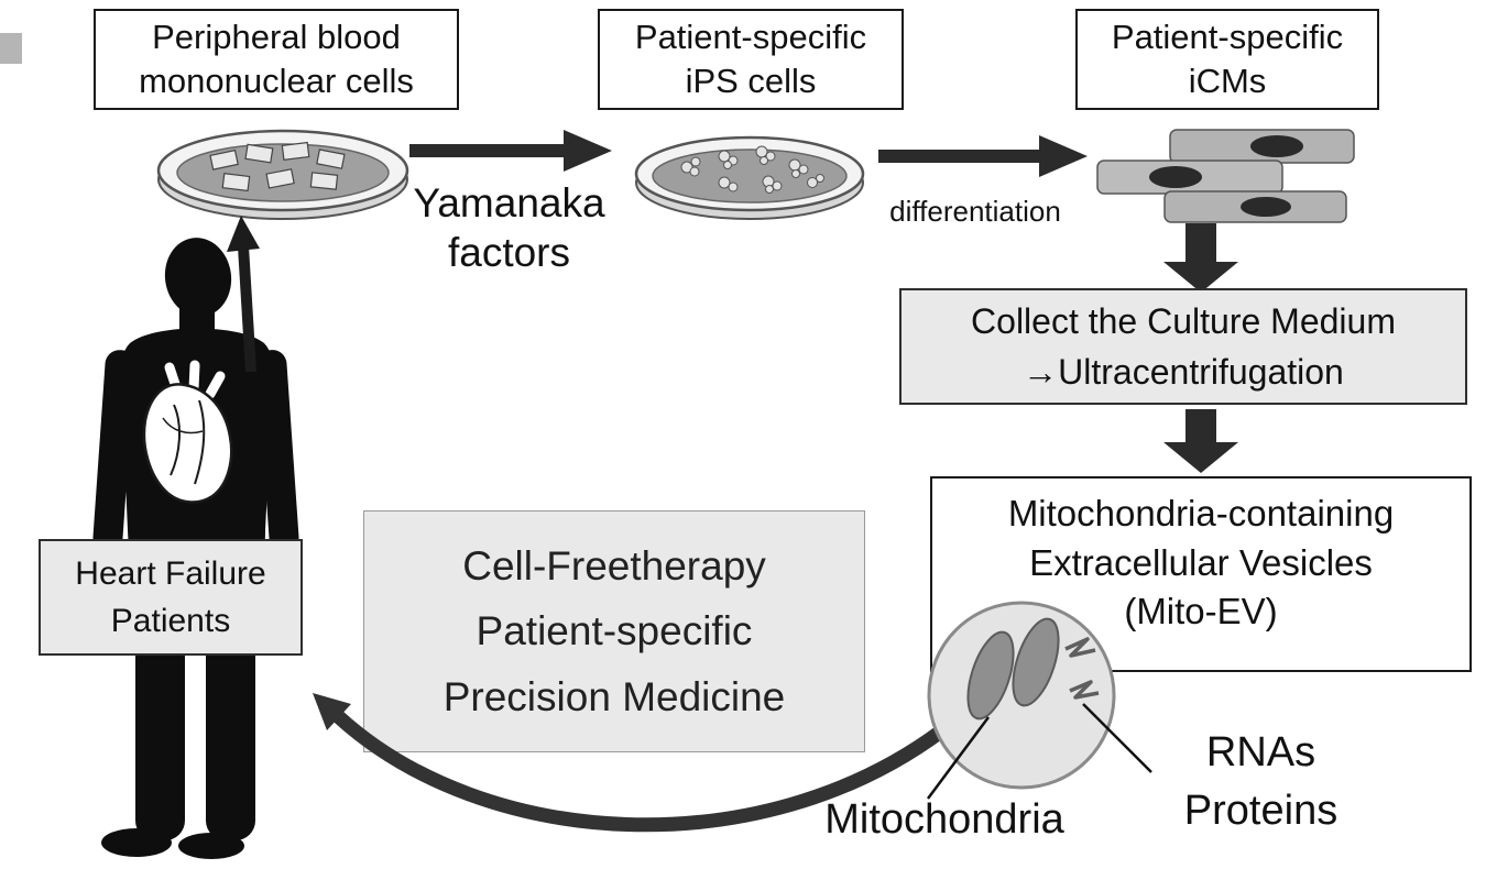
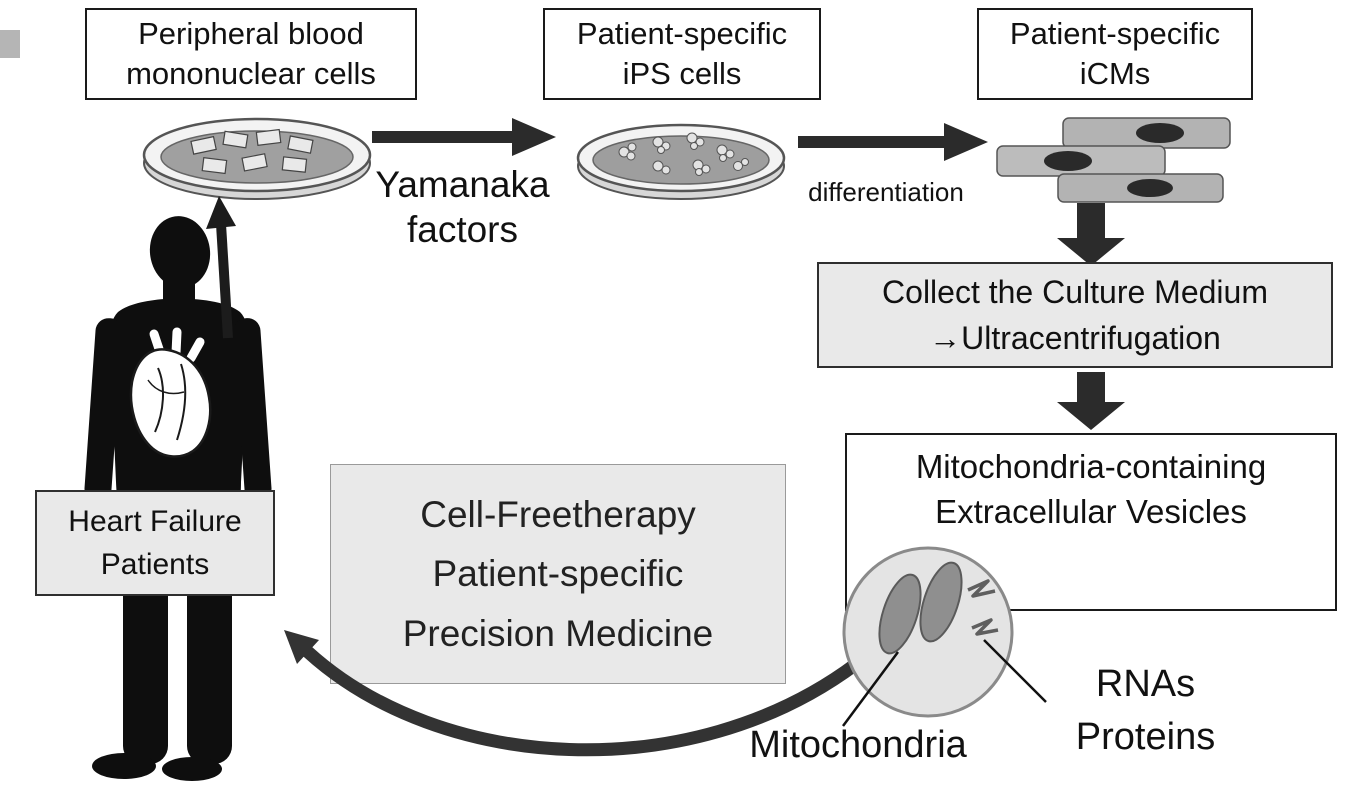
  Peripheral blood
  mononuclear cells
  Patient-specific
  iPS cells
  Patient-specific
  iCMs
  Yamanaka
  factors
  differentiation
  Collect the Culture Medium
  →Ultracentrifugation
  Mitochondria-containing
  Extracellular Vesicles
- (Mito-EV)
  Cell-Freetherapy
  Patient-specific
  Precision Medicine
  Heart Failure
  Patients
  Mitochondria
  RNAs
  Proteins
